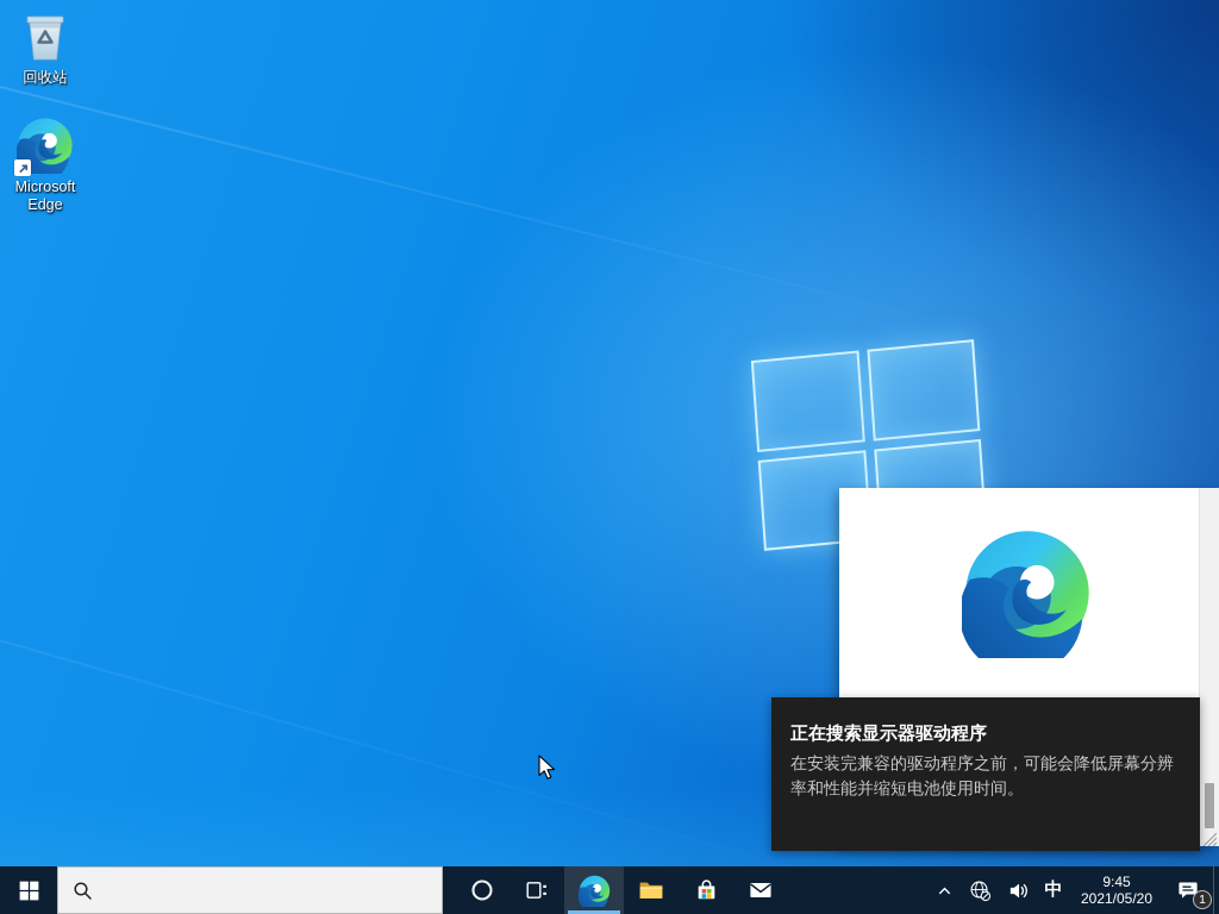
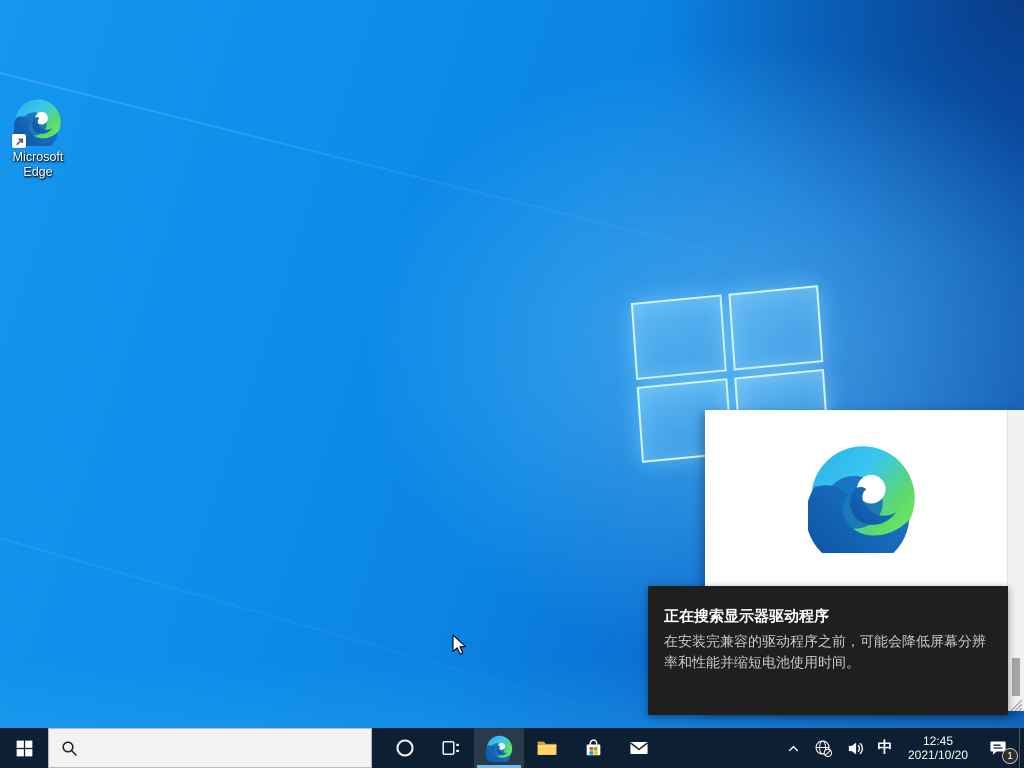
- 回收站
  Microsoft Edge
  正在搜索显示器驱动程序
  在安装完兼容的驱动程序之前，可能会降低屏幕分辨率和性能并缩短电池使用时间。
  中
- 9:45
+ 12:45
- 2021/05/20
+ 2021/10/20
  1
